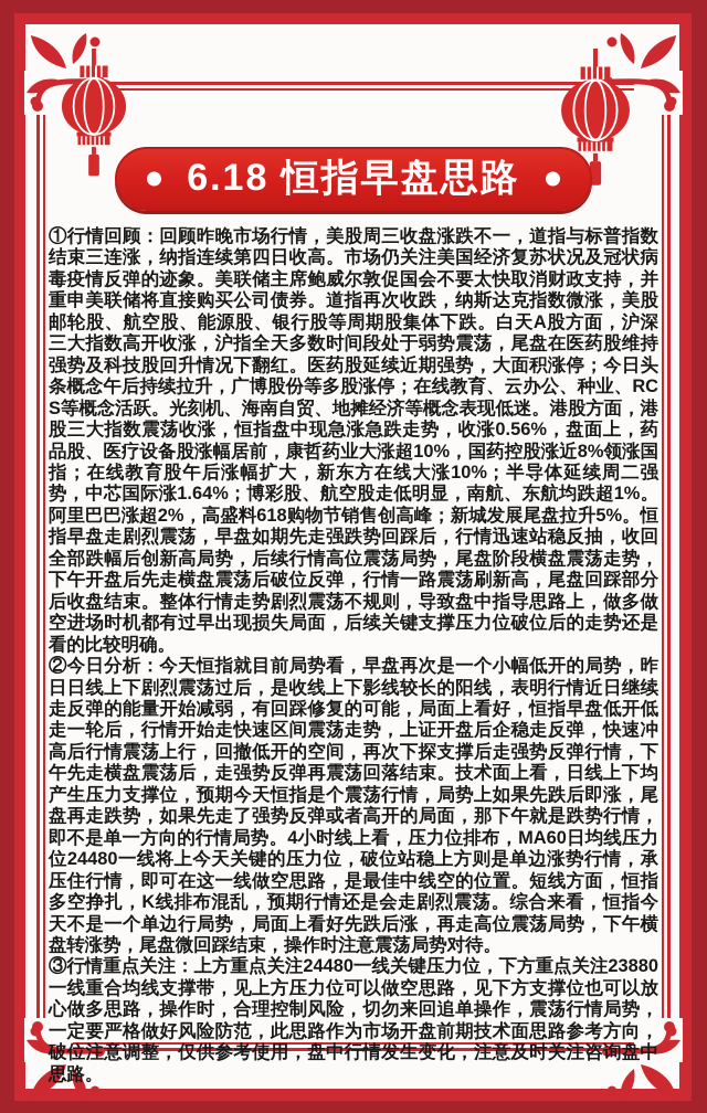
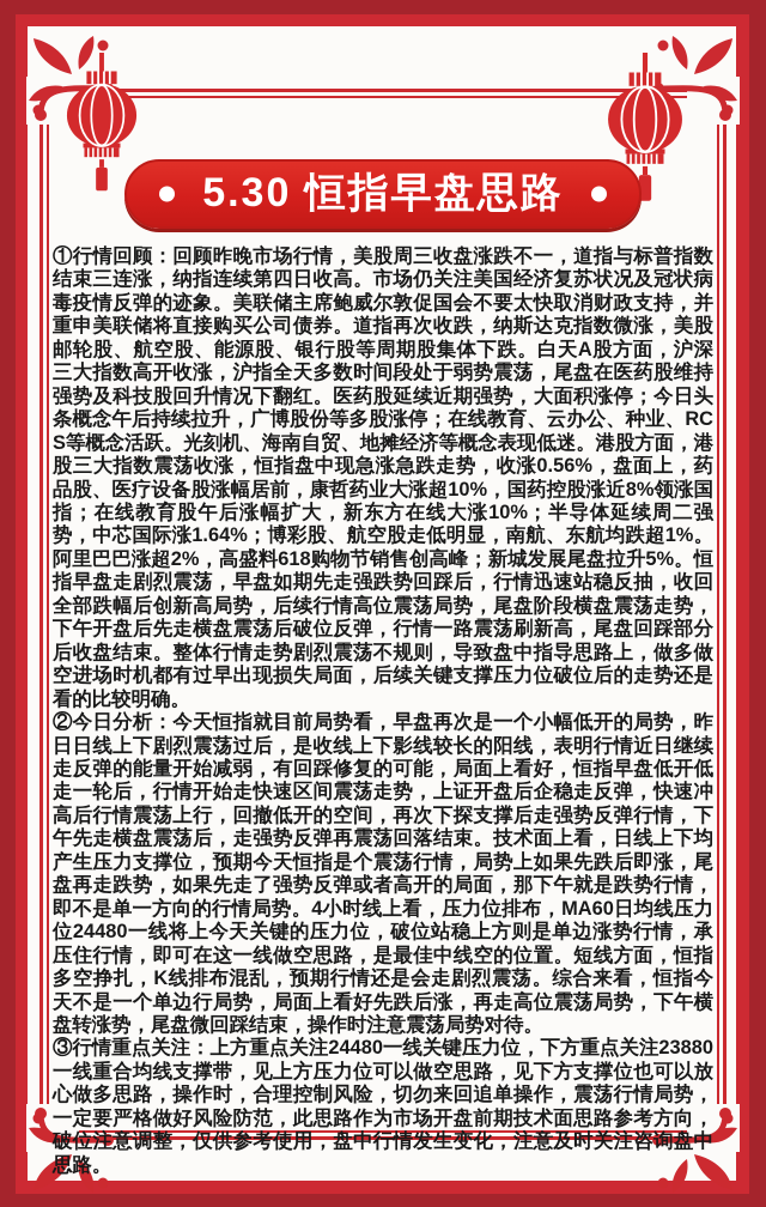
- 6.18 恒指早盘思路
+ 5.30 恒指早盘思路
  ①行情回顾：回顾昨晚市场行情，美股周三收盘涨跌不一，道指与标普指数结束三连涨，纳指连续第四日收高。市场仍关注美国经济复苏状况及冠状病毒疫情反弹的迹象。美联储主席鲍威尔敦促国会不要太快取消财政支持，并重申美联储将直接购买公司债券。道指再次收跌，纳斯达克指数微涨，美股邮轮股、航空股、能源股、银行股等周期股集体下跌。白天A股方面，沪深三大指数高开收涨，沪指全天多数时间段处于弱势震荡，尾盘在医药股维持强势及科技股回升情况下翻红。医药股延续近期强势，大面积涨停；今日头条概念午后持续拉升，广博股份等多股涨停；在线教育、云办公、种业、RCS等概念活跃。光刻机、海南自贸、地摊经济等概念表现低迷。港股方面，港股三大指数震荡收涨，恒指盘中现急涨急跌走势，收涨0.56%，盘面上，药品股、医疗设备股涨幅居前，康哲药业大涨超10%，国药控股涨近8%领涨国指；在线教育股午后涨幅扩大，新东方在线大涨10%；半导体延续周二强势，中芯国际涨1.64%；博彩股、航空股走低明显，南航、东航均跌超1%。阿里巴巴涨超2%，高盛料618购物节销售创高峰；新城发展尾盘拉升5%。恒指早盘走剧烈震荡，早盘如期先走强跌势回踩后，行情迅速站稳反抽，收回全部跌幅后创新高局势，后续行情高位震荡局势，尾盘阶段横盘震荡走势，下午开盘后先走横盘震荡后破位反弹，行情一路震荡刷新高，尾盘回踩部分后收盘结束。整体行情走势剧烈震荡不规则，导致盘中指导思路上，做多做空进场时机都有过早出现损失局面，后续关键支撑压力位破位后的走势还是看的比较明确。
  ②今日分析：今天恒指就目前局势看，早盘再次是一个小幅低开的局势，昨日日线上下剧烈震荡过后，是收线上下影线较长的阳线，表明行情近日继续走反弹的能量开始减弱，有回踩修复的可能，局面上看好，恒指早盘低开低走一轮后，行情开始走快速区间震荡走势，上证开盘后企稳走反弹，快速冲高后行情震荡上行，回撤低开的空间，再次下探支撑后走强势反弹行情，下午先走横盘震荡后，走强势反弹再震荡回落结束。技术面上看，日线上下均产生压力支撑位，预期今天恒指是个震荡行情，局势上如果先跌后即涨，尾盘再走跌势，如果先走了强势反弹或者高开的局面，那下午就是跌势行情，即不是单一方向的行情局势。4小时线上看，压力位排布，MA60日均线压力位24480一线将上今天关键的压力位，破位站稳上方则是单边涨势行情，承压住行情，即可在这一线做空思路，是最佳中线空的位置。短线方面，恒指多空挣扎，K线排布混乱，预期行情还是会走剧烈震荡。综合来看，恒指今天不是一个单边行局势，局面上看好先跌后涨，再走高位震荡局势，下午横盘转涨势，尾盘微回踩结束，操作时注意震荡局势对待。
  ③行情重点关注：上方重点关注24480一线关键压力位，下方重点关注23880一线重合均线支撑带，见上方压力位可以做空思路，见下方支撑位也可以放心做多思路，操作时，合理控制风险，切勿来回追单操作，震荡行情局势，一定要严格做好风险防范，此思路作为市场开盘前期技术面思路参考方向，破位注意调整，仅供参考使用，盘中行情发生变化，注意及时关注咨询盘中思路。
